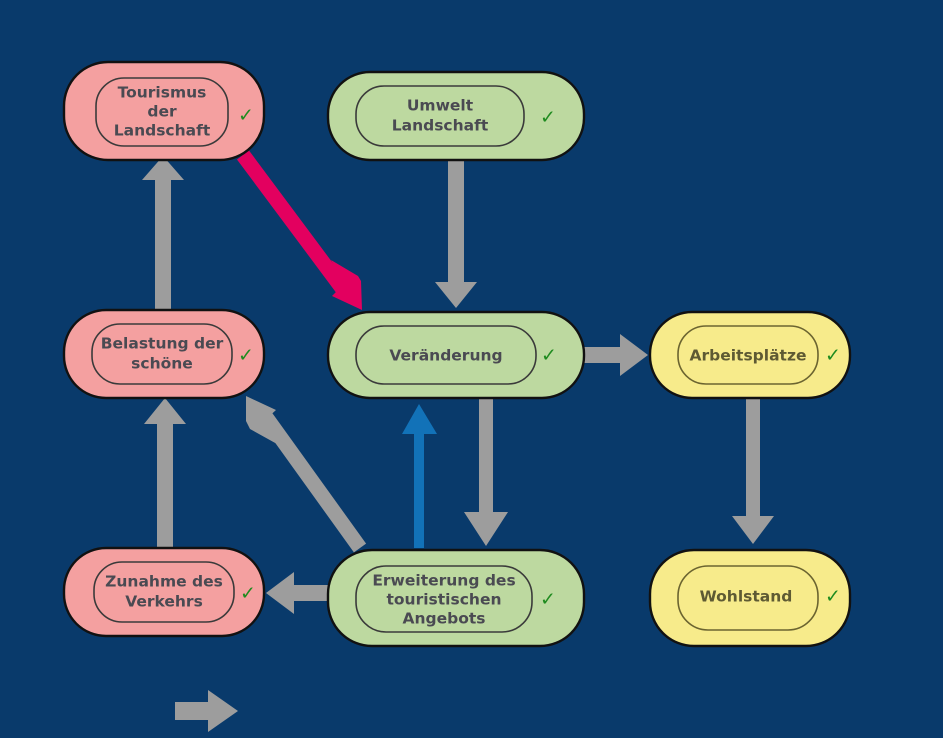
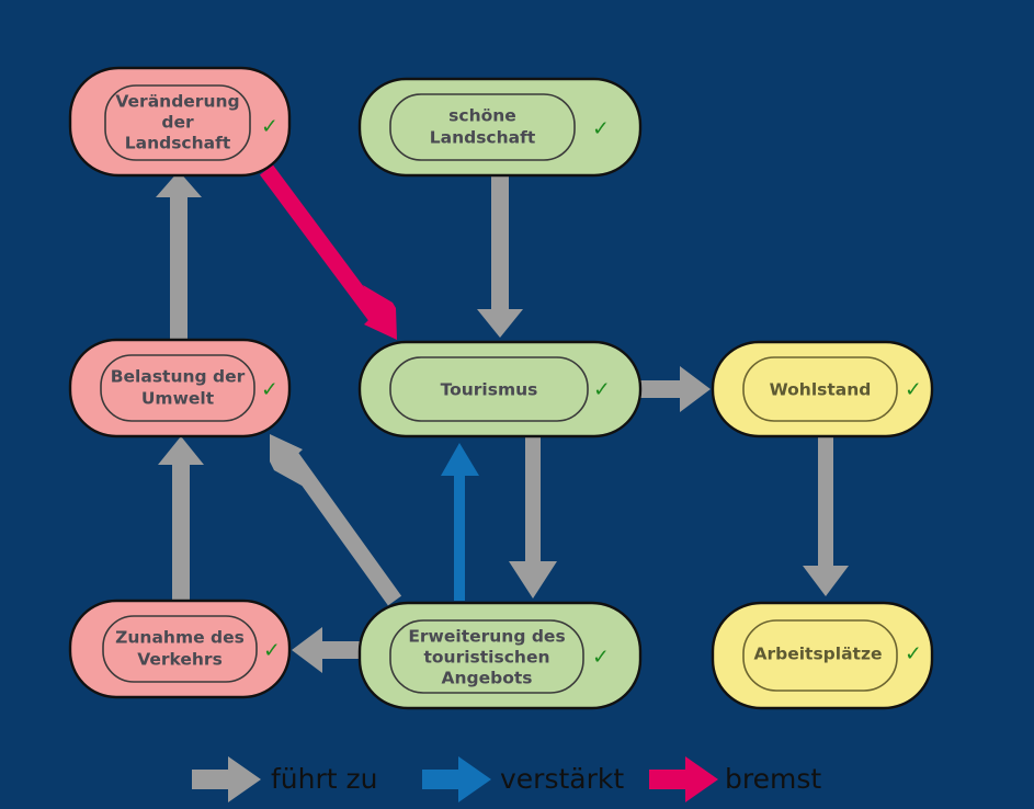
- Tourismus
+ Veränderung
  der
  Landschaft
  ✓
- Umwelt
+ schöne
  Landschaft
  ✓
  Belastung der
- schöne
+ Umwelt
  ✓
- Veränderung
+ Tourismus
  ✓
- Arbeitsplätze
+ Wohlstand
  ✓
  Zunahme des
  Verkehrs
  ✓
  Erweiterung des
  touristischen
  Angebots
  ✓
- Wohlstand
+ Arbeitsplätze
  ✓
+ führt zu
+ verstärkt
+ bremst
